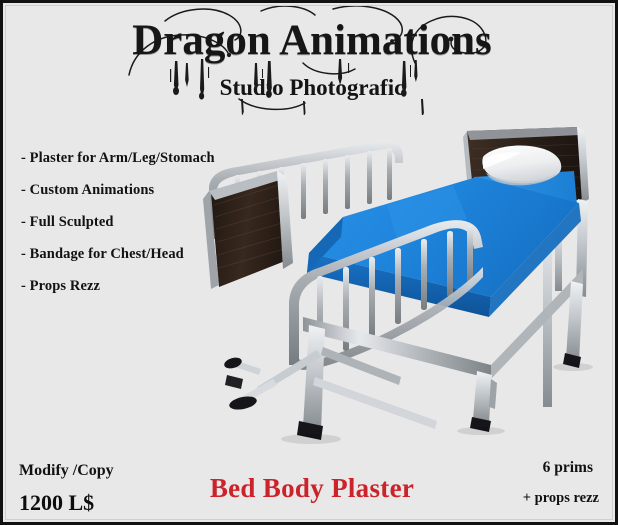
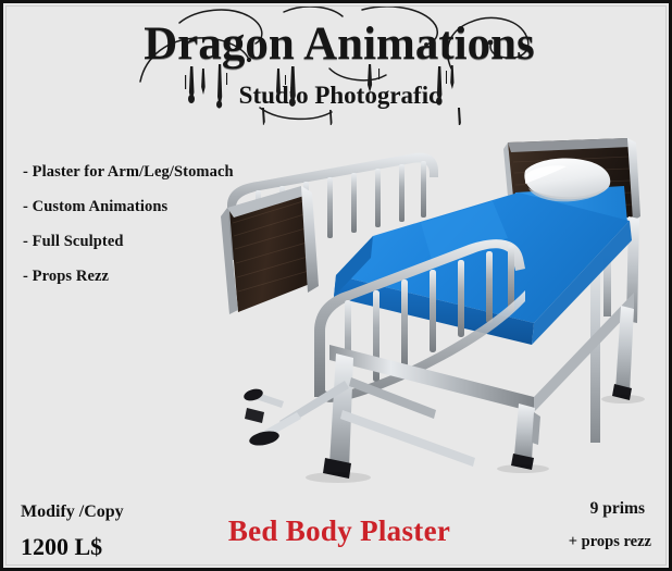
  Dragon Animations
  Studo Photografic
  - Plaster for Arm/Leg/Stomach
  - Custom Animations
  - Full Sculpted
- - Bandage for Chest/Head
  - Props Rezz
  Modify /Copy
  1200 L$
  Bed Body Plaster
- 6 prims
+ 9 prims
  + props rezz
